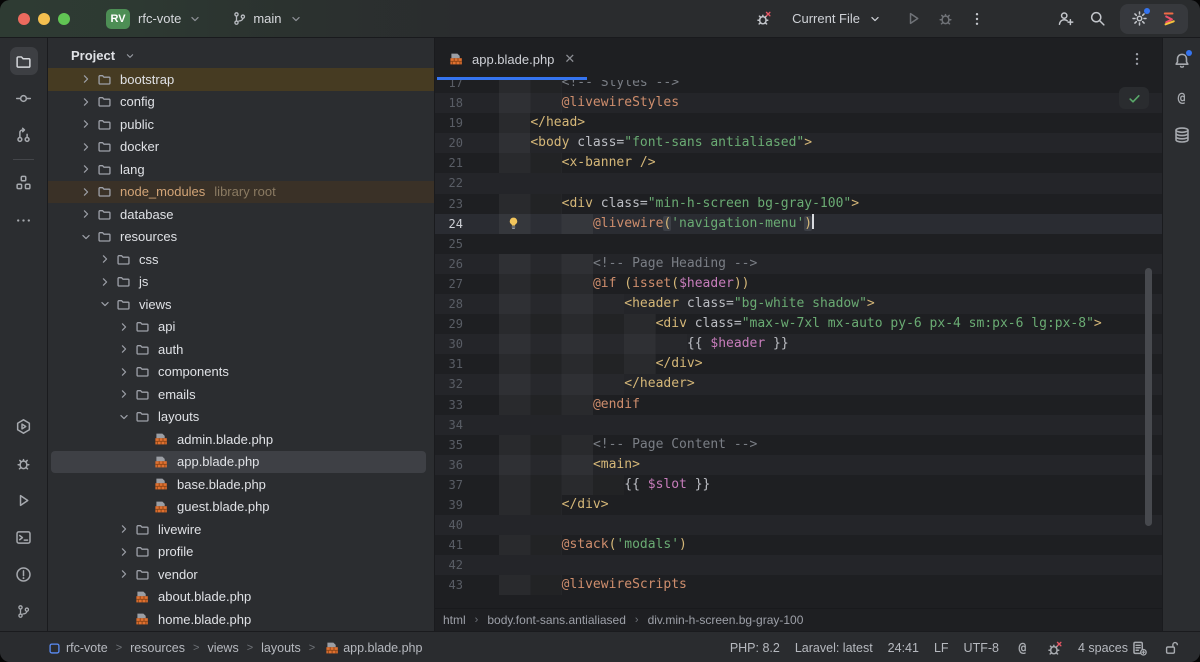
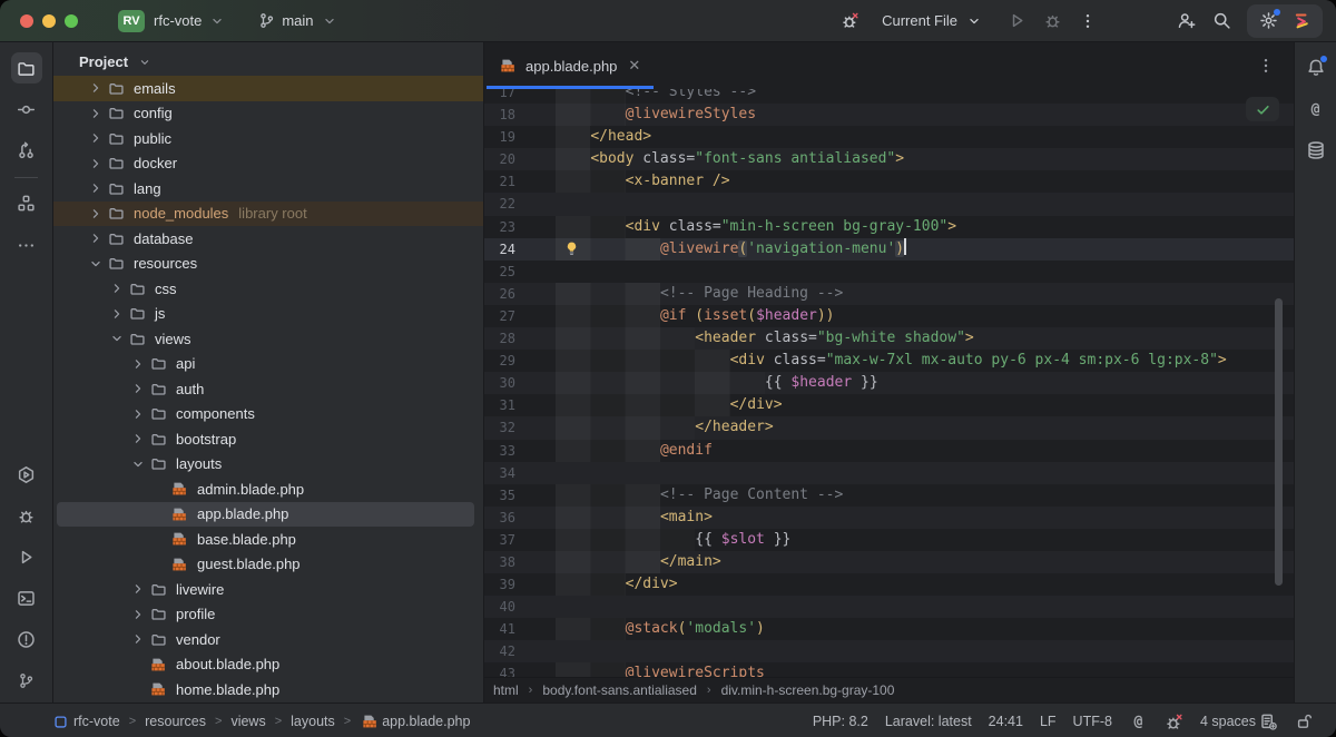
  RV
  rfc-vote
  main
  Current File
  Project
- bootstrap
+ emails
  config
  public
  docker
  lang
  node_modules
  library root
  database
  resources
  css
  js
  views
  api
  auth
  components
- emails
+ bootstrap
  layouts
  admin.blade.php
  app.blade.php
  base.blade.php
  guest.blade.php
  livewire
  profile
  vendor
  about.blade.php
  home.blade.php
  app.blade.php
  ✕
  17
  <!-- Styles -->
  18
  @livewireStyles
  19
  </head>
  20
  <body class="font-sans antialiased">
  21
  <x-banner />
  22
  23
  <div class="min-h-screen bg-gray-100">
  24
  @livewire('navigation-menu')
  25
  26
  <!-- Page Heading -->
  27
  @if (isset($header))
  28
  <header class="bg-white shadow">
  29
  <div class="max-w-7xl mx-auto py-6 px-4 sm:px-6 lg:px-8">
  30
  {{ $header }}
  31
  </div>
  32
  </header>
  33
  @endif
  34
  35
  <!-- Page Content -->
  36
  <main>
  37
  {{ $slot }}
+ 38
+ </main>
  39
  </div>
  40
  41
  @stack('modals')
  42
  43
  @livewireScripts
  html
  ›
  body.font-sans.antialiased
  ›
  div.min-h-screen.bg-gray-100
  @
  rfc-vote
  >
  resources
  >
  views
  >
  layouts
  >
  app.blade.php
  PHP: 8.2
  Laravel: latest
  24:41
  LF
  UTF-8
  @
  4 spaces
